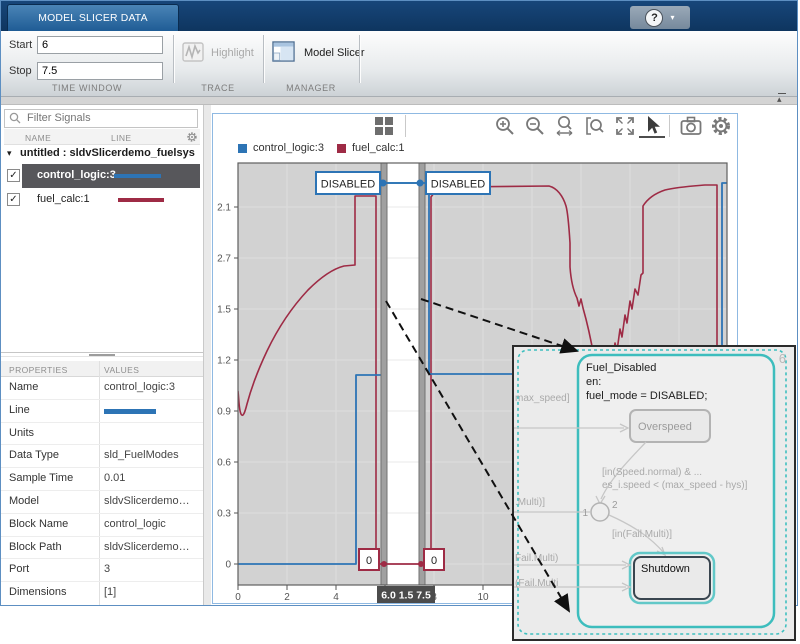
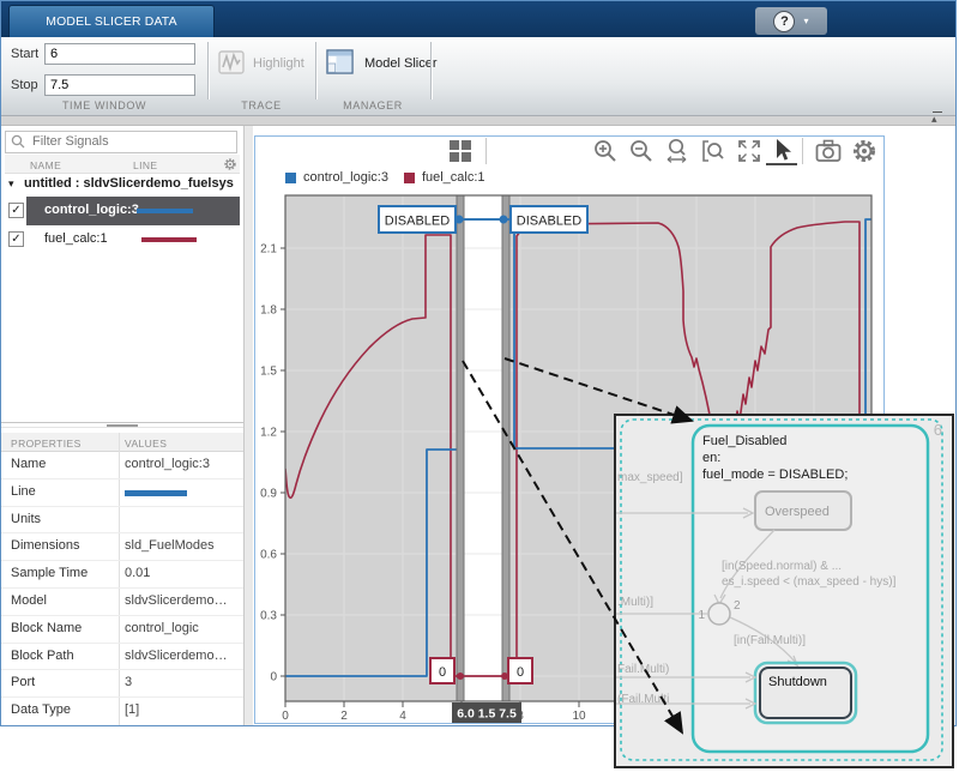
  ?
  ▾
  Start
  6
  Stop
  7.5
  Highlight
  Model Slicer
  TIME WINDOW
  TRACE
  MANAGER
  ▴
  Filter Signals
  NAME
  LINE
  ▾
  untitled : sldvSlicerdemo_fuelsys
  ✓
  control_logic:3
  ✓
  fuel_calc:1
  PROPERTIES
  VALUES
  Name
  control_logic:3
  Line
  Units
- Data Type
+ Dimensions
  sld_FuelModes
  Sample Time
  0.01
  Model
  sldvSlicerdemo…
  Block Name
  control_logic
  Block Path
  sldvSlicerdemo…
  Port
  3
- Dimensions
+ Data Type
  [1]
  control_logic:3
  fuel_calc:1
  DISABLED
  DISABLED
  0
  0
  2.1
- 2.7
+ 1.8
  1.5
  1.2
  0.9
  0.6
  0.3
  0
  0
  2
  4
  10
  6.0 1.5 7.5
  6
  Fuel_Disabled
  en:
  fuel_mode = DISABLED;
  max_speed]
  Overspeed
  [in(Speed.normal) & ...
  es_i.speed < (max_speed - hys)]
  .Multi)]
  1
  2
  [in(Fail.Multi)]
  Shutdown
  Fail.ulti)
  (Fail.Muti
